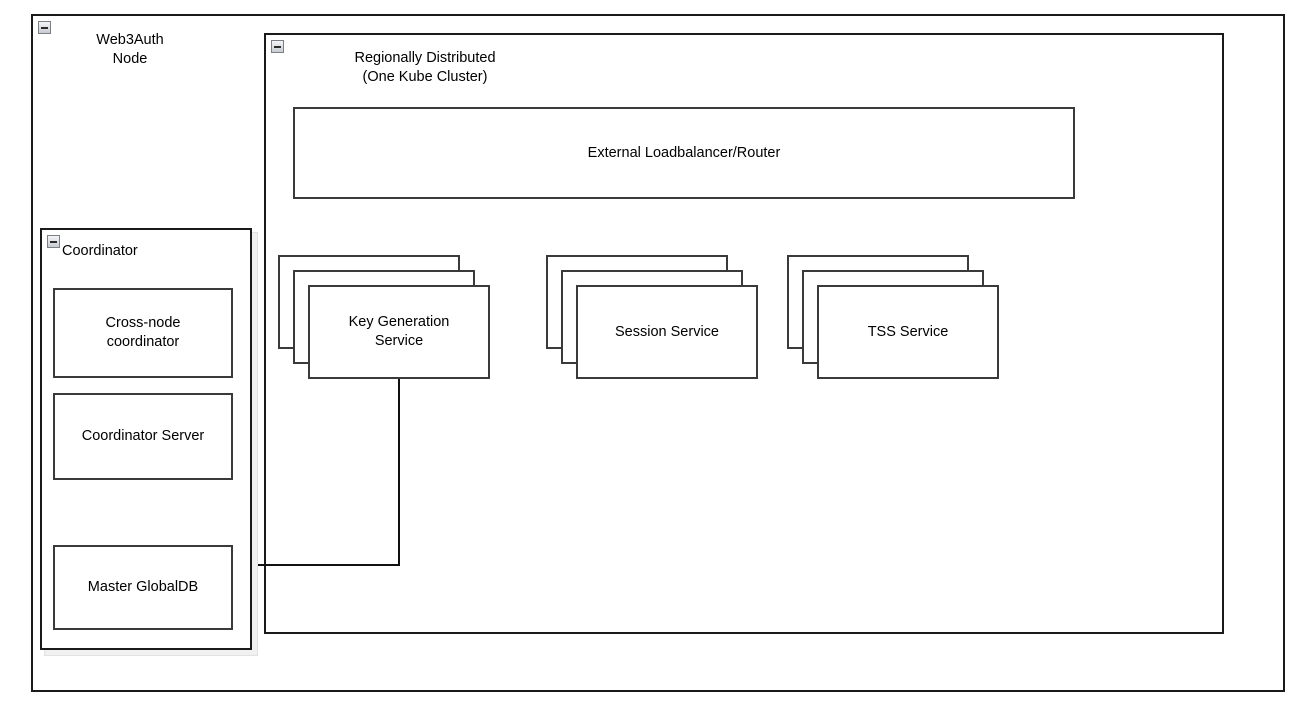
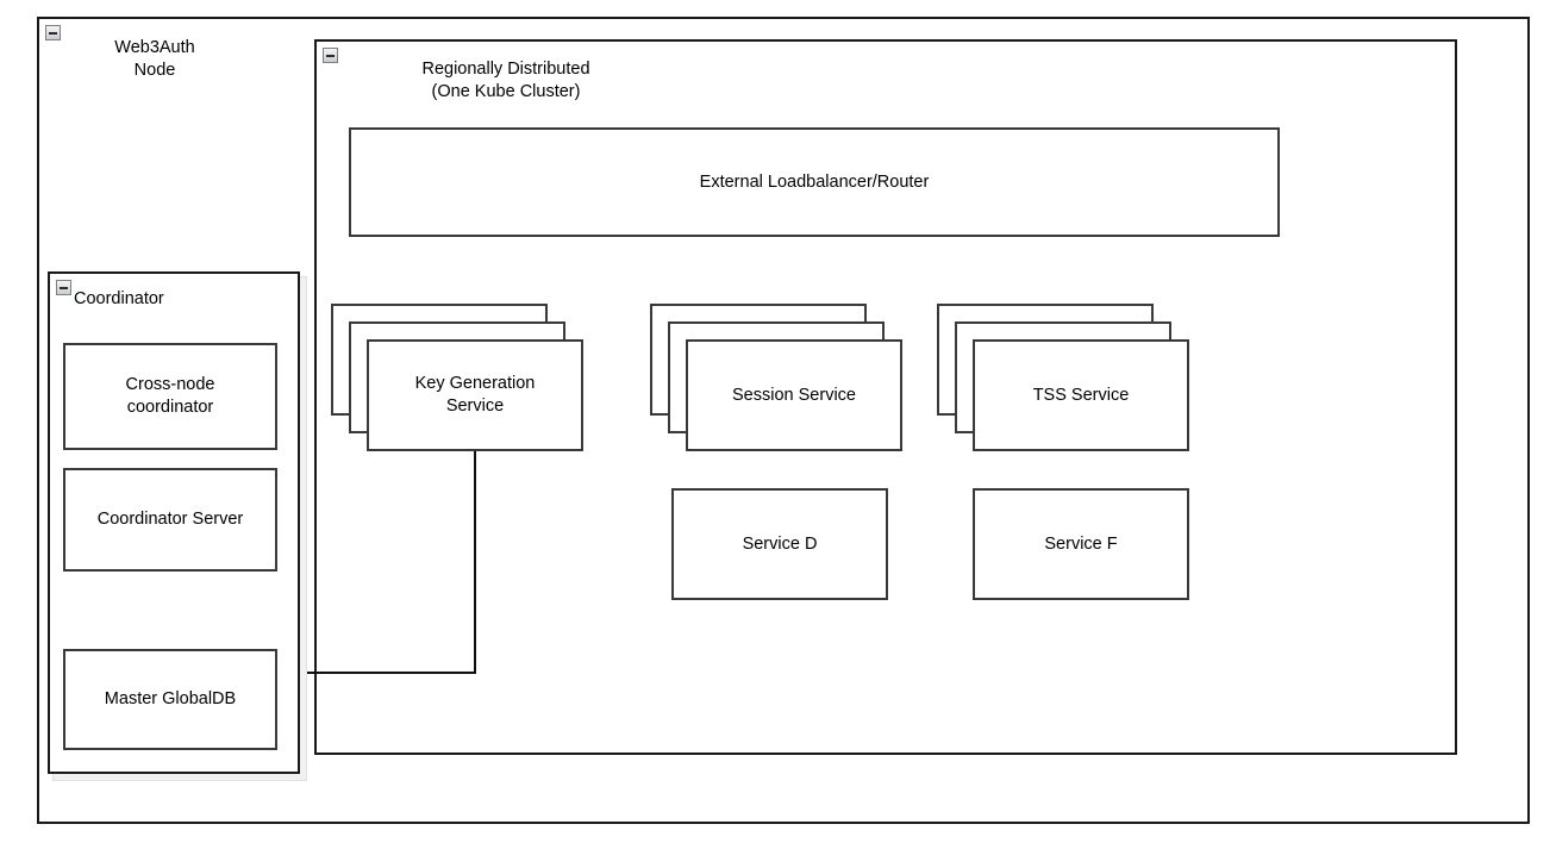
  Web3Auth
  Node
  Regionally Distributed
  (One Kube Cluster)
  External Loadbalancer/Router
  Key Generation
  Service
  Session Service
  TSS Service
+ Service D
+ Service F
  Coordinator
  Cross-node
  coordinator
  Coordinator Server
  Master GlobalDB
